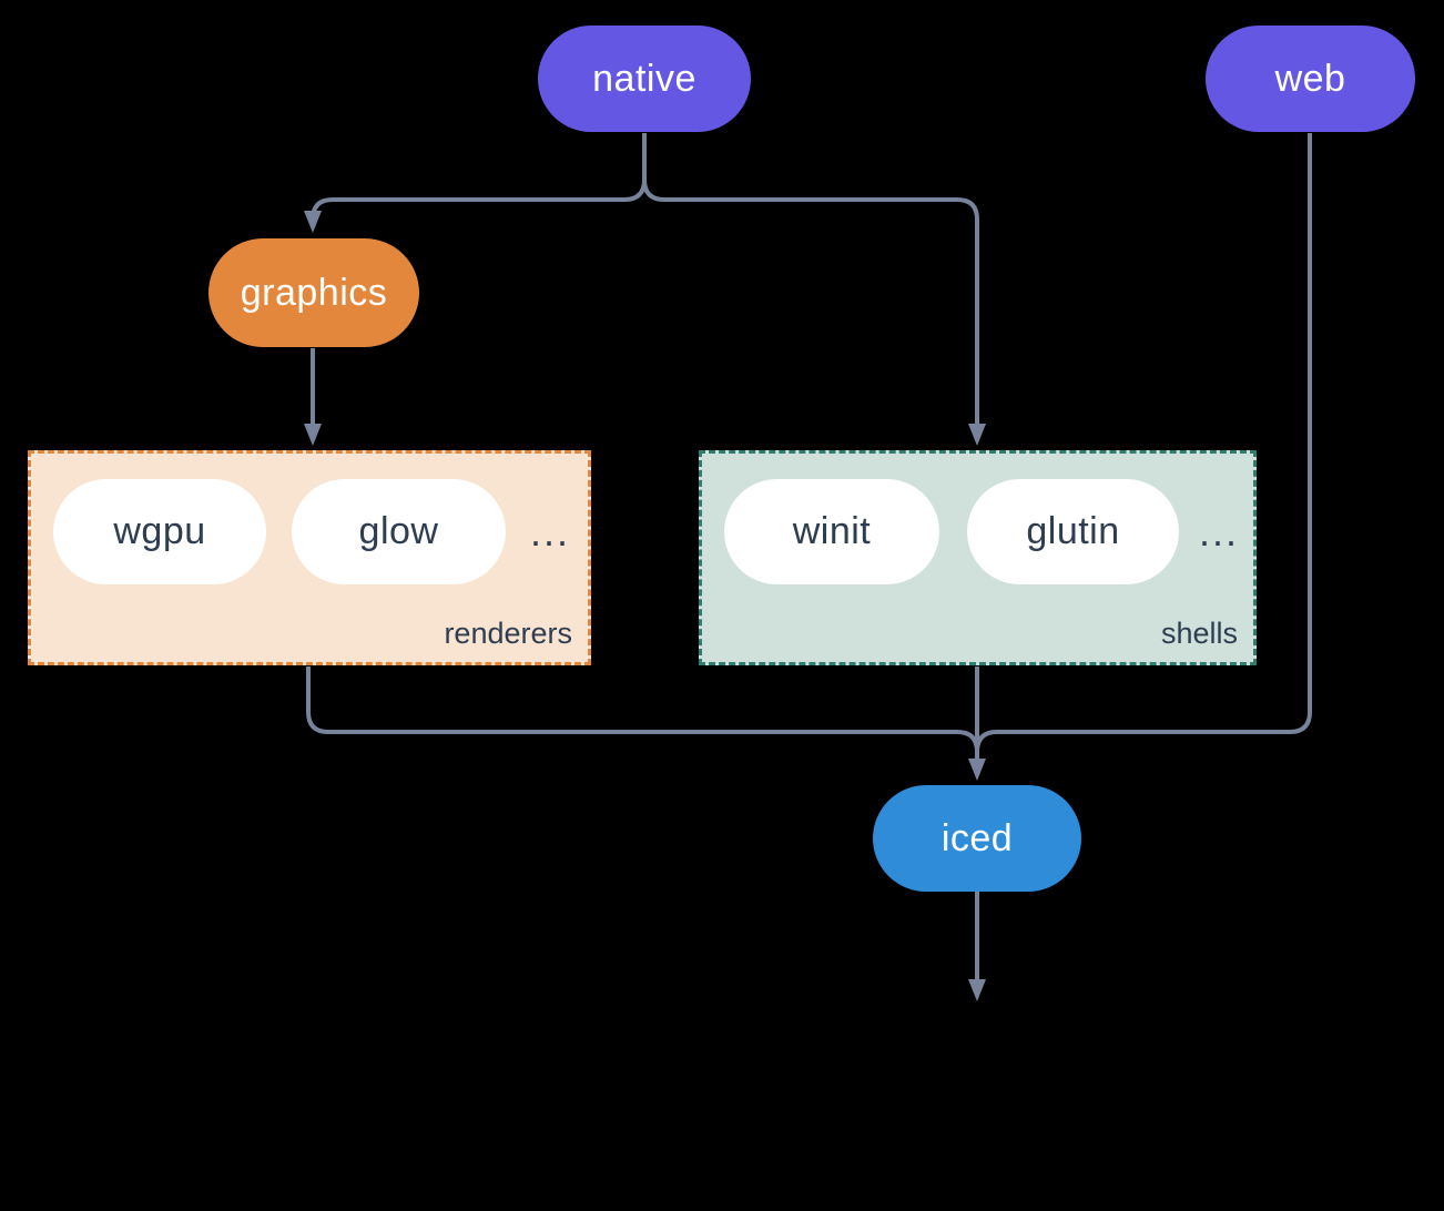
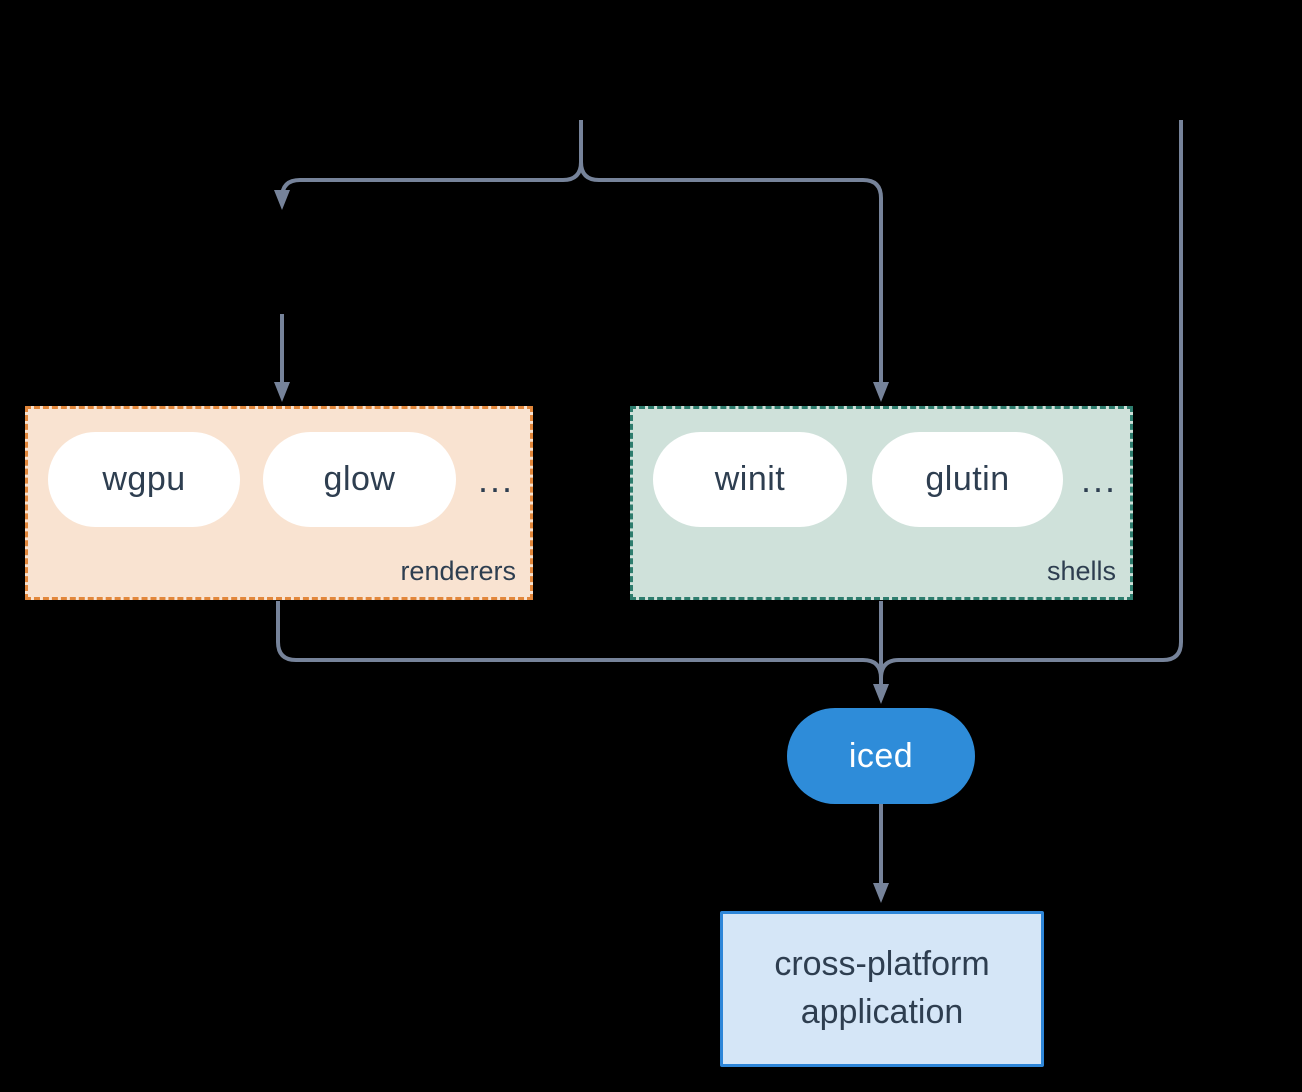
- native
- web
- graphics
  wgpu
  glow
  ...
  renderers
  winit
  glutin
  ...
  shells
  iced
+ cross-platform
+ application
